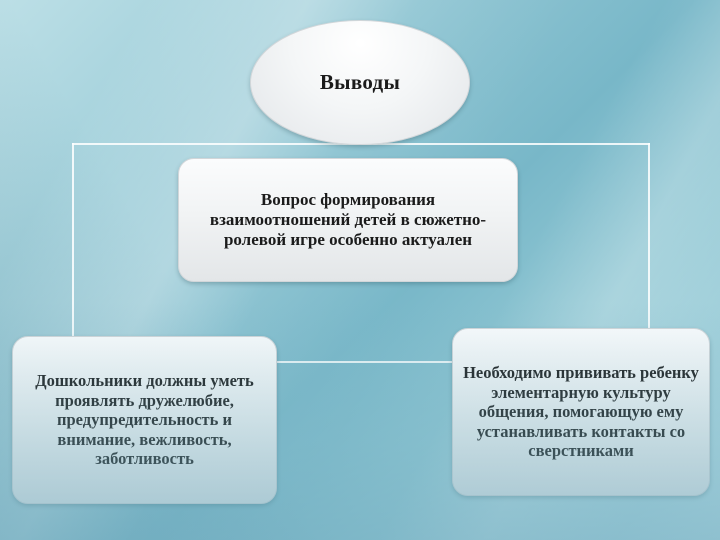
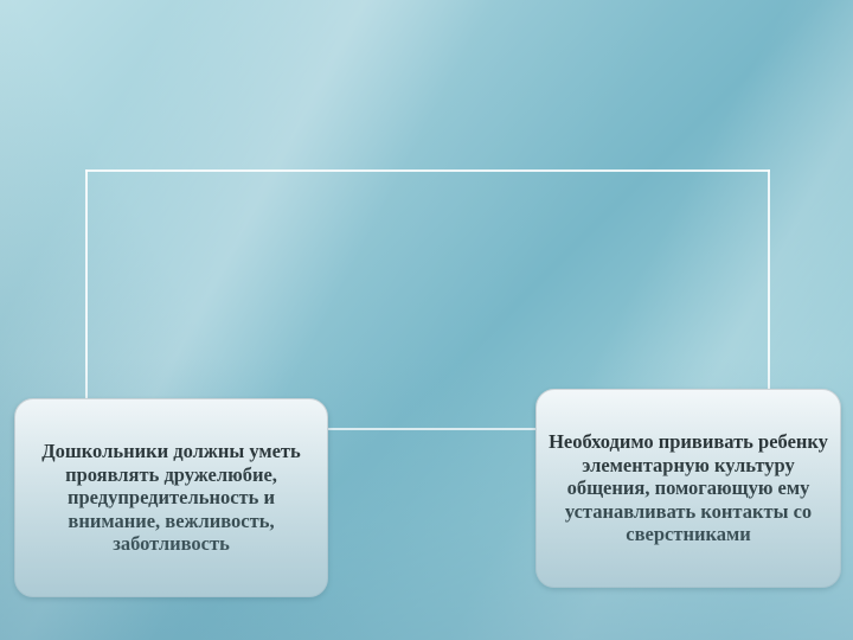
- Выводы
- Вопрос формирования взаимоотношений детей в сюжетно-ролевой игре особенно актуален
